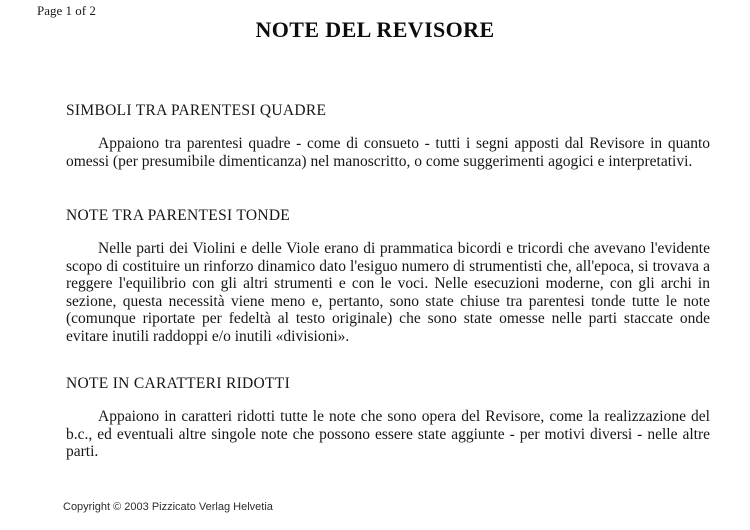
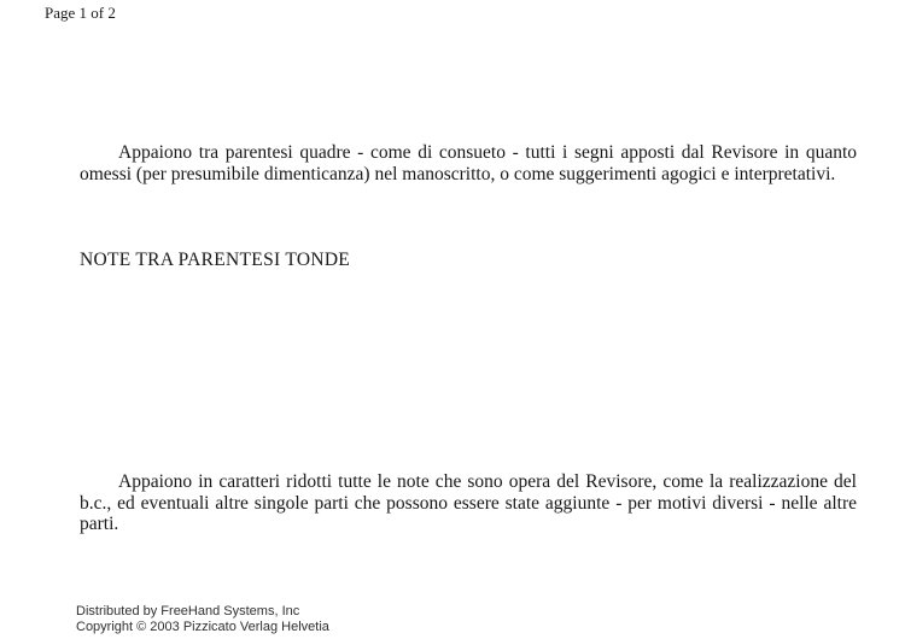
  Page 1 of 2
- NOTE DEL REVISORE
- SIMBOLI TRA PARENTESI QUADRE
  Appaiono tra parentesi quadre - come di consueto - tutti i segni apposti dal Revisore in quanto omessi (per presumibile dimenticanza) nel manoscritto, o come suggerimenti agogici e interpretativi.
  NOTE TRA PARENTESI TONDE
- Nelle parti dei Violini e delle Viole erano di prammatica bicordi e tricordi che avevano l'evidente scopo di costituire un rinforzo dinamico dato l'esiguo numero di strumentisti che, all'epoca, si trovava a reggere l'equilibrio con gli altri strumenti e con le voci. Nelle esecuzioni moderne, con gli archi in sezione, questa necessità viene meno e, pertanto, sono state chiuse tra parentesi tonde tutte le note (comunque riportate per fedeltà al testo originale) che sono state omesse nelle parti staccate onde evitare inutili raddoppi e/o inutili «divisioni».
- NOTE IN CARATTERI RIDOTTI
- Appaiono in caratteri ridotti tutte le note che sono opera del Revisore, come la realizzazione del b.c., ed eventuali altre singole note che possono essere state aggiunte - per motivi diversi - nelle altre parti.
+ Appaiono in caratteri ridotti tutte le note che sono opera del Revisore, come la realizzazione del b.c., ed eventuali altre singole parti che possono essere state aggiunte - per motivi diversi - nelle altre parti.
+ Distributed by FreeHand Systems, Inc
  Copyright © 2003 Pizzicato Verlag Helvetia
